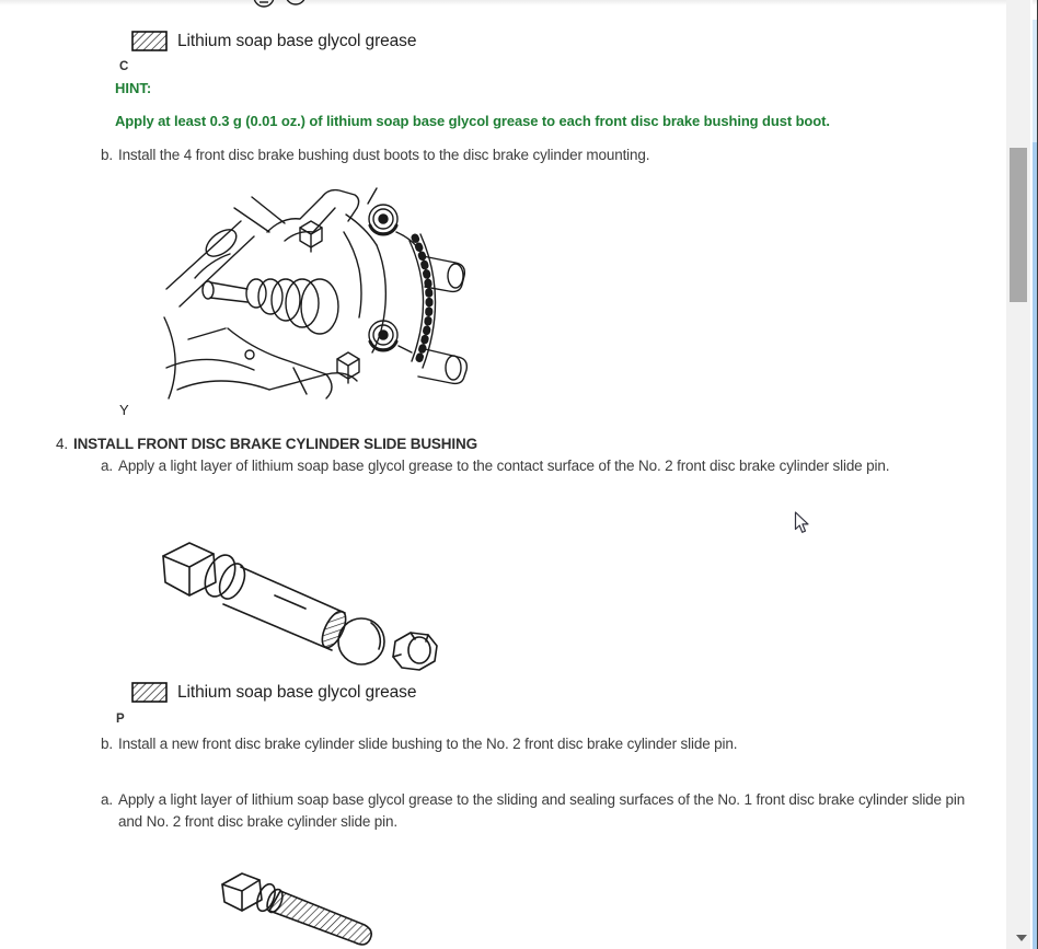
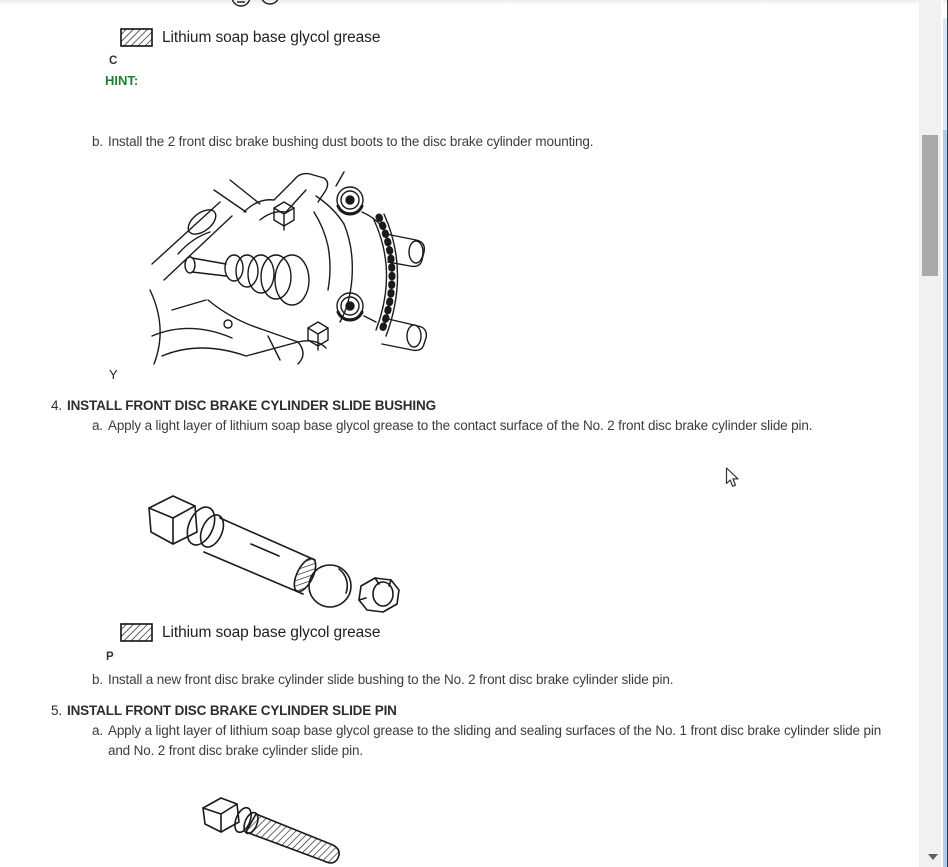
  Lithium soap base glycol grease
  C
  HINT:
- Apply at least 0.3 g (0.01 oz.) of lithium soap base glycol grease to each front disc brake bushing dust boot.
  b.
- Install the 4 front disc brake bushing dust boots to the disc brake cylinder mounting.
+ Install the 2 front disc brake bushing dust boots to the disc brake cylinder mounting.
  Y
  4.
  INSTALL FRONT DISC BRAKE CYLINDER SLIDE BUSHING
  a.
  Apply a light layer of lithium soap base glycol grease to the contact surface of the No. 2 front disc brake cylinder slide pin.
  Lithium soap base glycol grease
  P
  b.
  Install a new front disc brake cylinder slide bushing to the No. 2 front disc brake cylinder slide pin.
+ 5.
+ INSTALL FRONT DISC BRAKE CYLINDER SLIDE PIN
  a.
  Apply a light layer of lithium soap base glycol grease to the sliding and sealing surfaces of the No. 1 front disc brake cylinder slide pin and No. 2 front disc brake cylinder slide pin.
